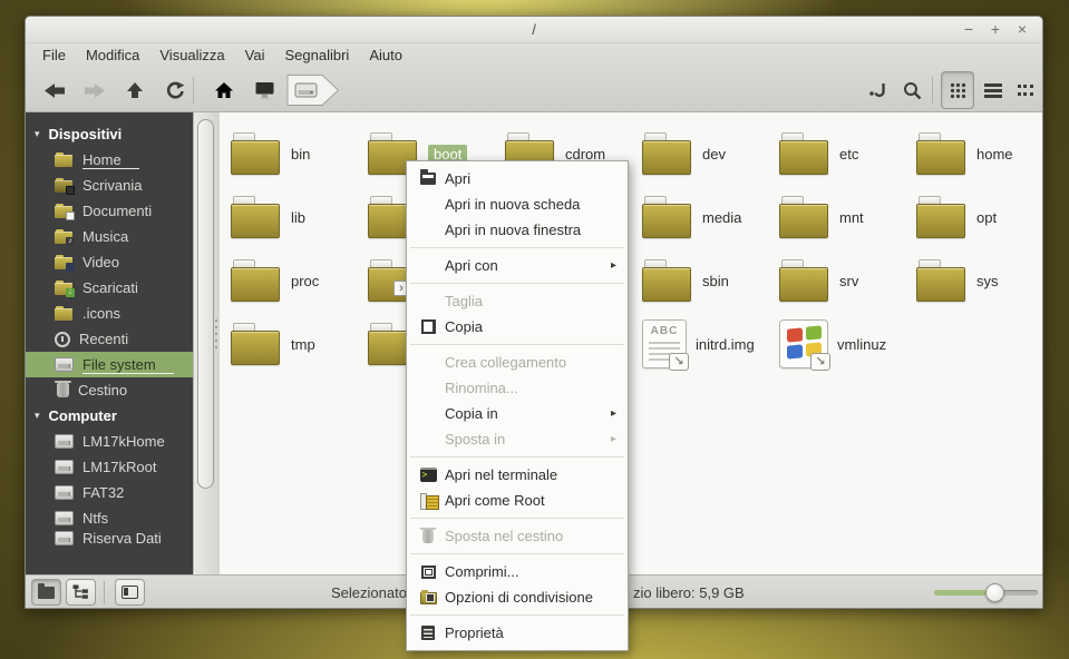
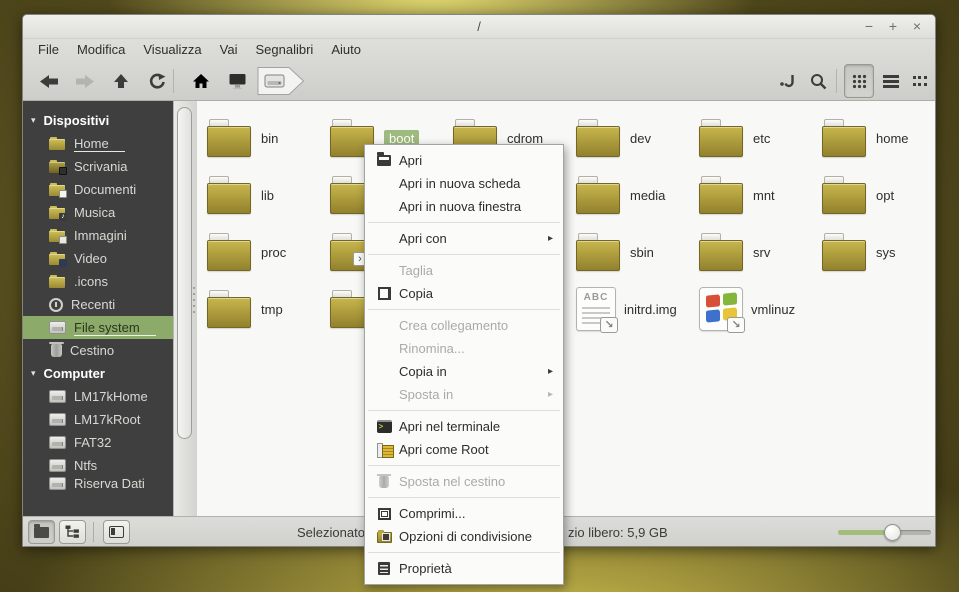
  /
  −
  +
  ×
  File
  Modifica
  Visualizza
  Vai
  Segnalibri
  Aiuto
  ▾
  Dispositivi
  Home
  Scrivania
  Documenti
  Musica
+ Immagini
  Video
- Scaricati
  .icons
  Recenti
  File system
  Cestino
  ▾
  Computer
  LM17kHome
  LM17kRoot
  FAT32
  Ntfs
  Riserva Dati
  bin
  boot
  cdrom
  dev
  etc
  home
  lib
  media
  mnt
  opt
  proc
  ›
  sbin
  srv
  sys
  tmp
  ABC
  ↘
  initrd.img
  ↘
  vmlinuz
  Selezionato
  zio libero: 5,9 GB
  Apri
  Apri in nuova scheda
  Apri in nuova finestra
  Apri con
  ▸
  Taglia
  Copia
  Crea collegamento
  Rinomina...
  Copia in
  ▸
  Sposta in
  ▸
  Apri nel terminale
  Apri come Root
  Sposta nel cestino
  Comprimi...
  Opzioni di condivisione
  Proprietà
